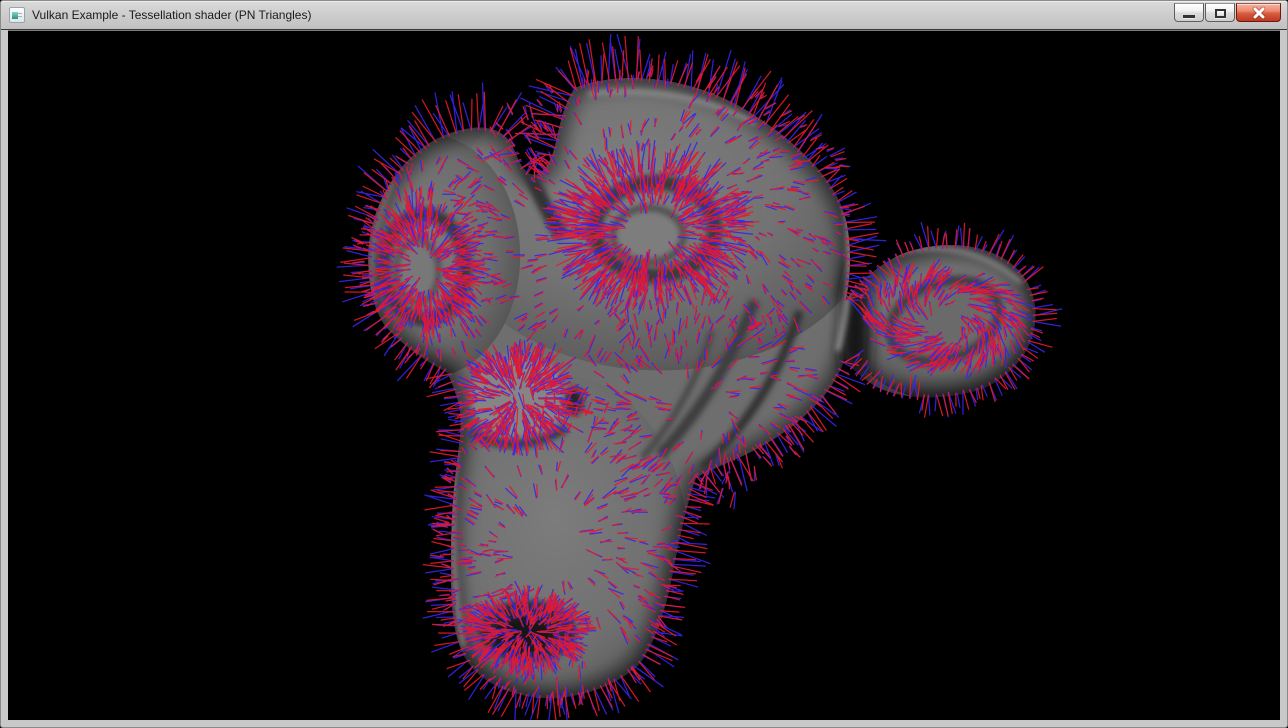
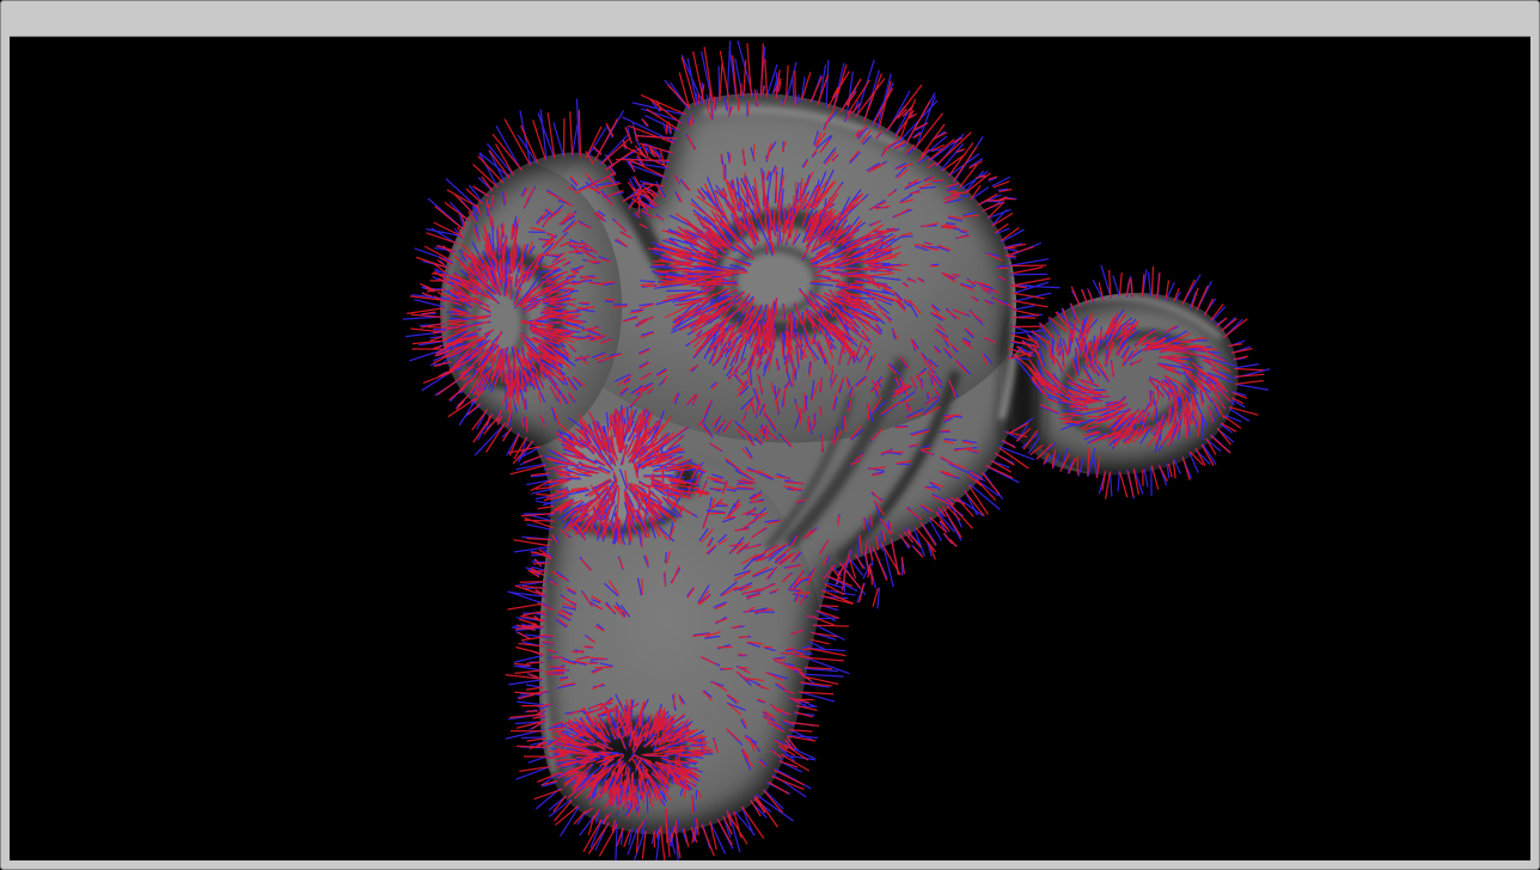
- Vulkan Example - Tessellation shader (PN Triangles)
